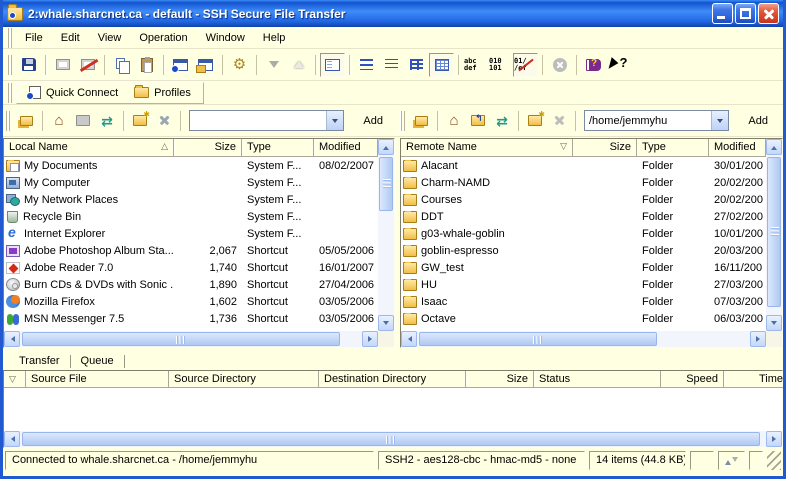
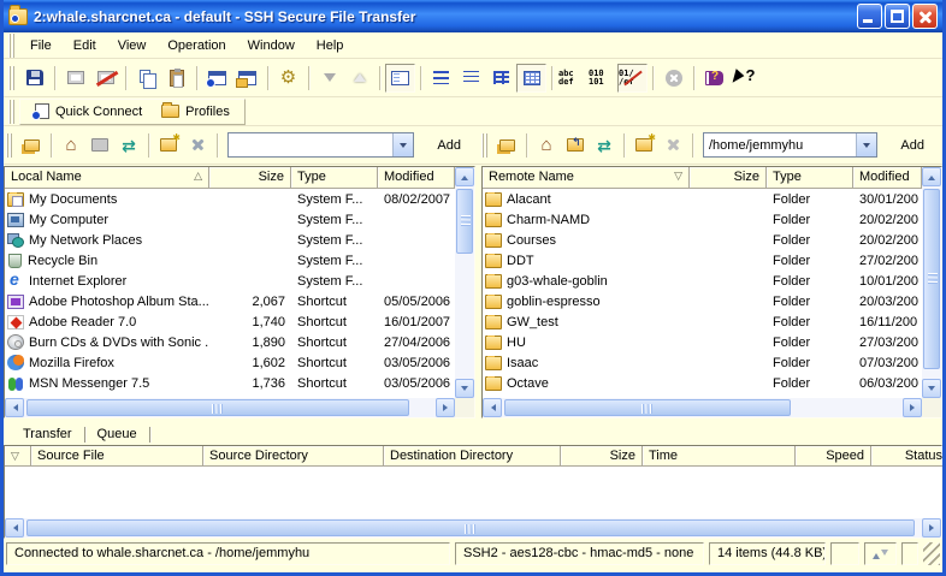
  2:whale.sharcnet.ca - default - SSH Secure File Transfer
  File
  Edit
  View
  Operation
  Window
  Help
  ⚙
  abc
  def
  010
  101
  01/
  ?
  Quick Connect
  Profiles
  ⌂
  ⇄
  Add
  ⌂
  ⇄
  /home/jemmyhu
  Add
  Local Name
  △
  Size
  Type
  Modified
  My Documents
  System F...
  08/02/2007
  My Computer
  System F...
  My Network Places
  System F...
  Recycle Bin
  System F...
  Internet Explorer
  System F...
  Adobe Photoshop Album Sta...
  2,067
  Shortcut
  05/05/2006
  Adobe Reader 7.0
  1,740
  Shortcut
  16/01/2007
  Burn CDs & DVDs with Sonic .
  1,890
  Shortcut
  27/04/2006
  Mozilla Firefox
  1,602
  Shortcut
  03/05/2006
  MSN Messenger 7.5
  1,736
  Shortcut
  03/05/2006
  Remote Name
  ▽
  Size
  Type
  Modified
  Alacant
  Folder
  30/01/200
  Charm-NAMD
  Folder
  20/02/200
  Courses
  Folder
  20/02/200
  DDT
  Folder
  27/02/200
  g03-whale-goblin
  Folder
  10/01/200
  goblin-espresso
  Folder
  20/03/200
  GW_test
  Folder
  16/11/200
  HU
  Folder
  27/03/200
  Isaac
  Folder
  07/03/200
  Octave
  Folder
  06/03/200
  Transfer
  Queue
  ▽
  Source File
  Source Directory
  Destination Directory
  Size
- Status
+ Time
  Speed
- Time
+ Status
  Connected to whale.sharcnet.ca - /home/jemmyhu
  SSH2 - aes128-cbc - hmac-md5 - none
  14 items (44.8 KB)
